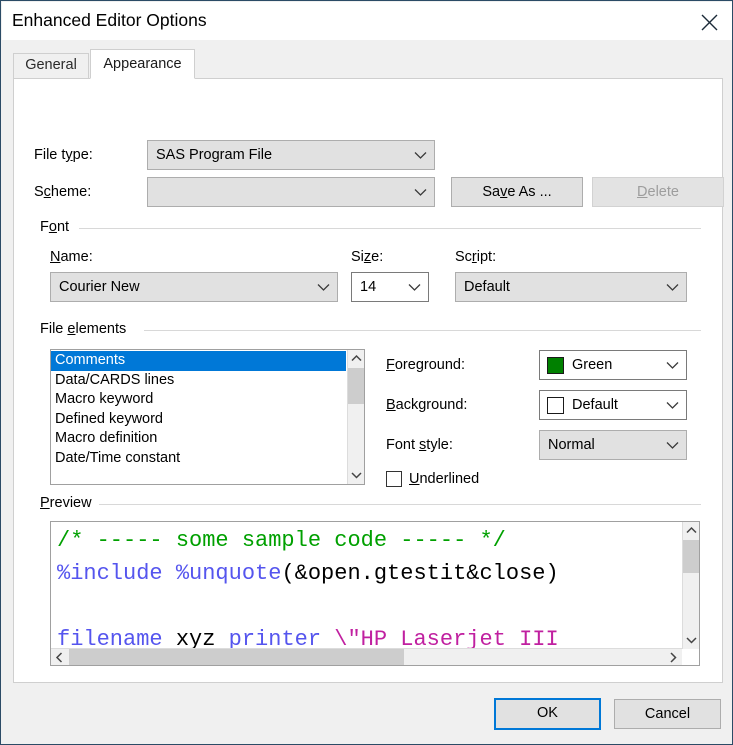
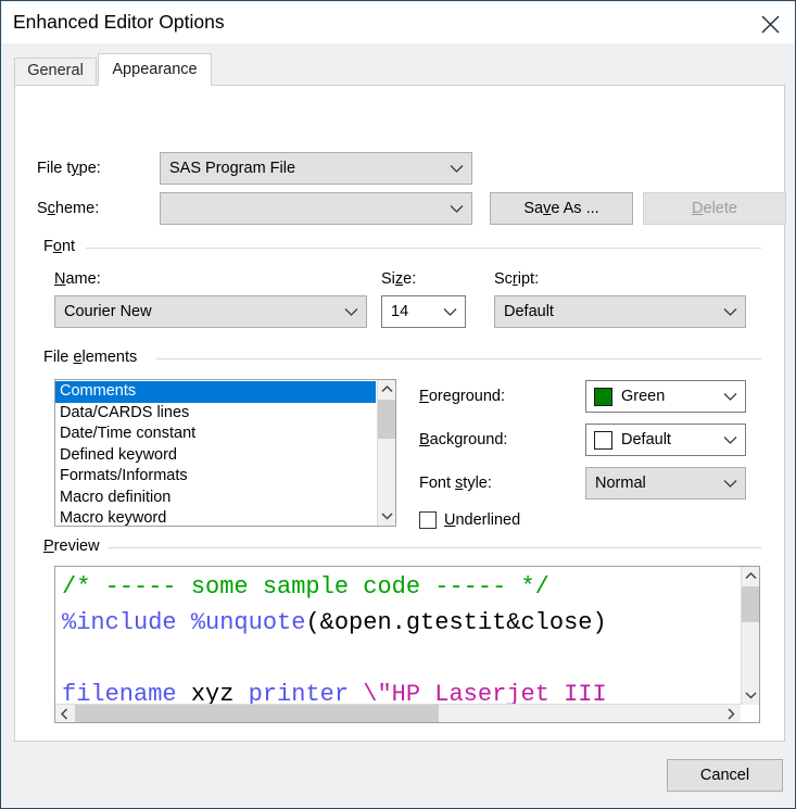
  Enhanced Editor Options
  General
  Appearance
  File type:
  SAS Program File
  Scheme:
  Save As ...
  Delete
  Font
  Name:
  Courier New
  Size:
  14
  Script:
  Default
  File elements
  Comments
  Data/CARDS lines
- Macro keyword
+ Date/Time constant
  Defined keyword
+ Formats/Informats
  Macro definition
- Date/Time constant
+ Macro keyword
  Foreground:
  Green
  Background:
  Default
  Font style:
  Normal
  Underlined
  Preview
  /* ----- some sample code ----- */
  %include %unquote(&open.gtestit&close)
  filename xyz printer \"HP Laserjet III
- OK
  Cancel
